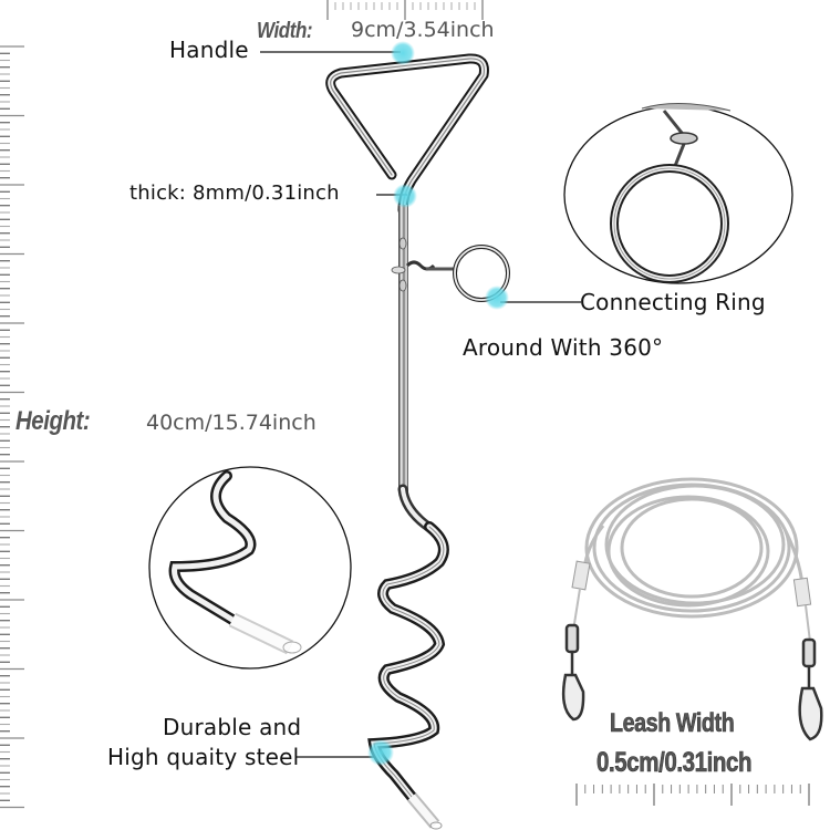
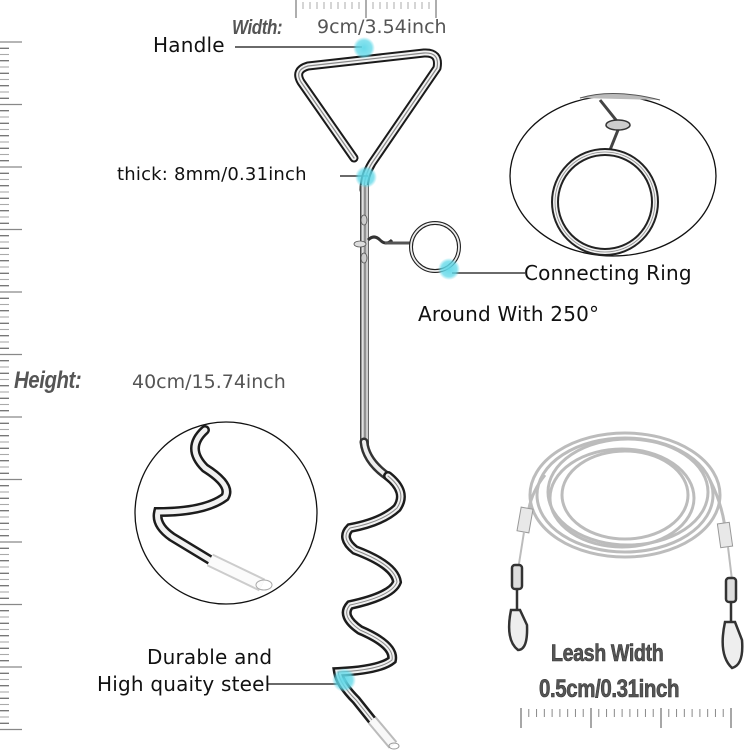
  Handle
  Width:
  9cm/3.54inch
  thick: 8mm/0.31inch
  Connecting Ring
- Around With 360°
+ Around With 250°
  Height:
  40cm/15.74inch
  Durable and
  High quaity steel
  Leash Width
  0.5cm/0.31inch
